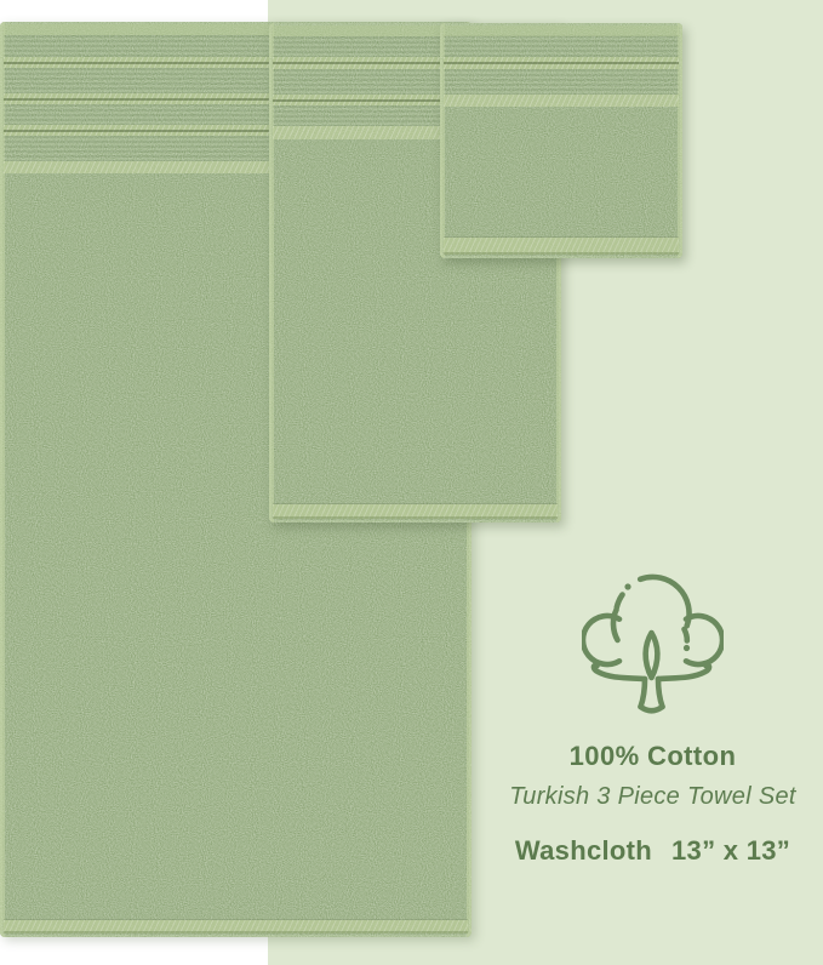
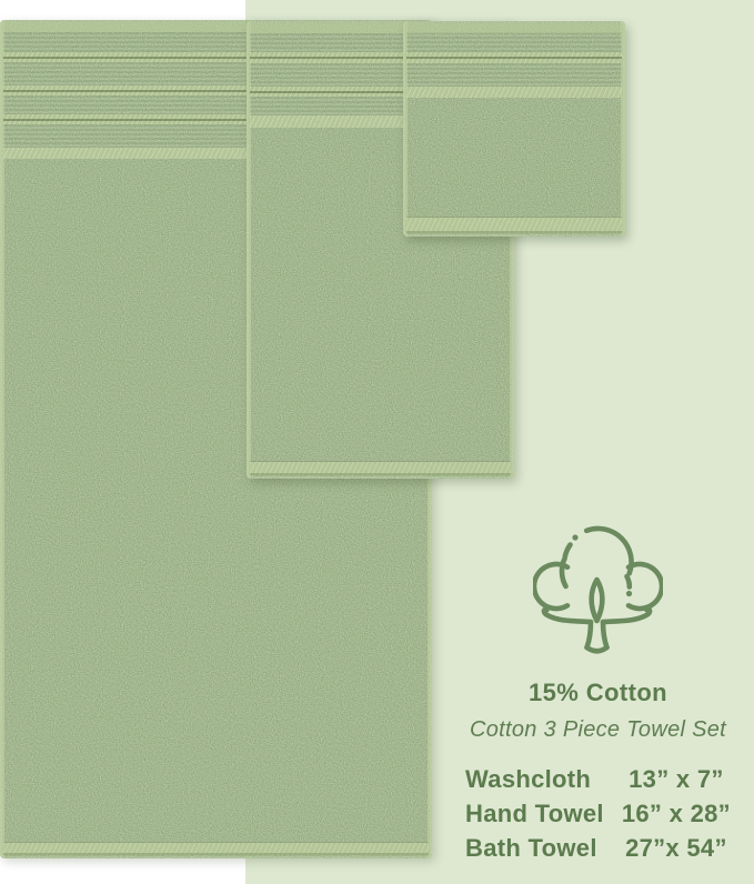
- 100% Cotton
+ 15% Cotton
- Turkish 3 Piece Towel Set
+ Cotton 3 Piece Towel Set
  Washcloth
- 13” x 13”
+ 13” x 7”
+ Hand Towel
+ 16” x 28”
+ Bath Towel
+ 27”x 54”
